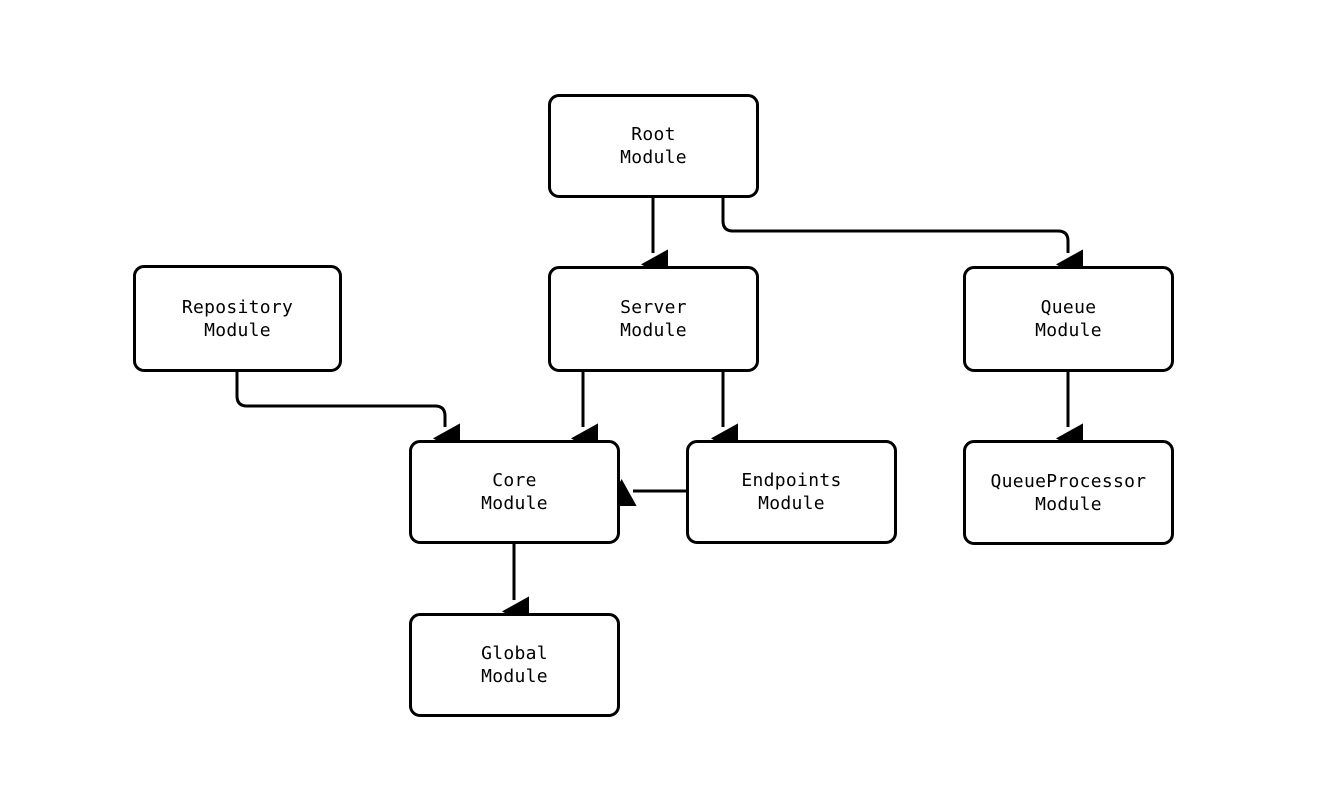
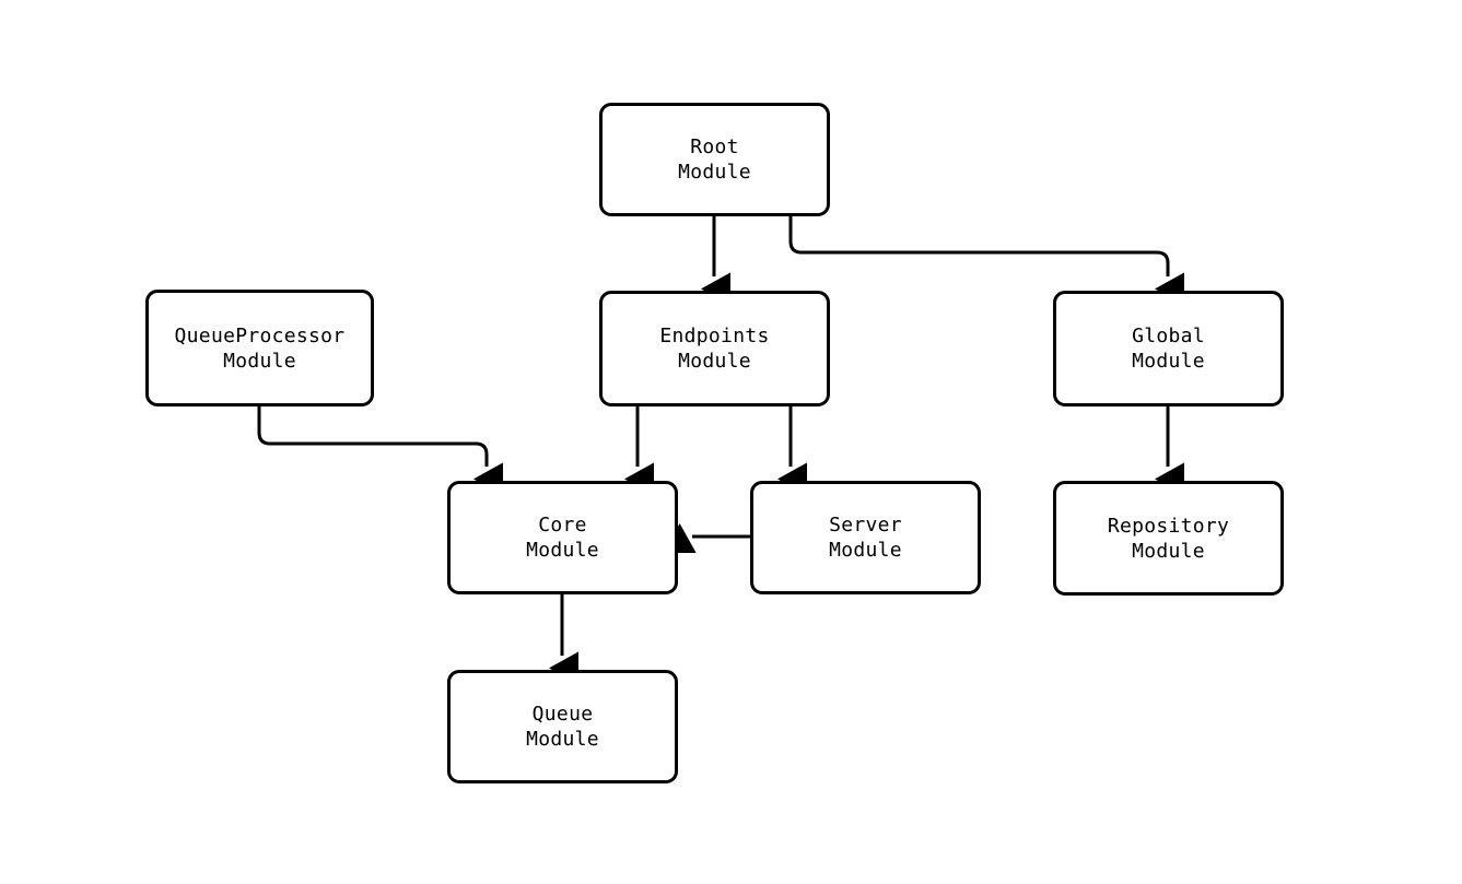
  Root
  Module
- Repository
+ QueueProcessor
  Module
- Server
+ Endpoints
  Module
- Queue
+ Global
  Module
  Core
  Module
- Endpoints
+ Server
  Module
- QueueProcessor
+ Repository
  Module
- Global
+ Queue
  Module
